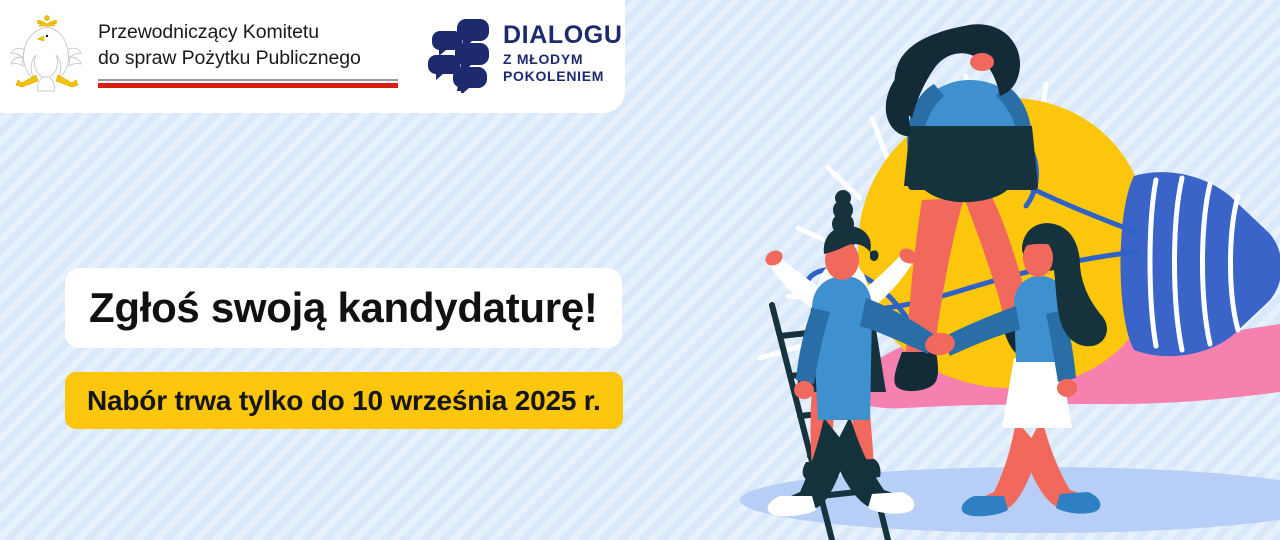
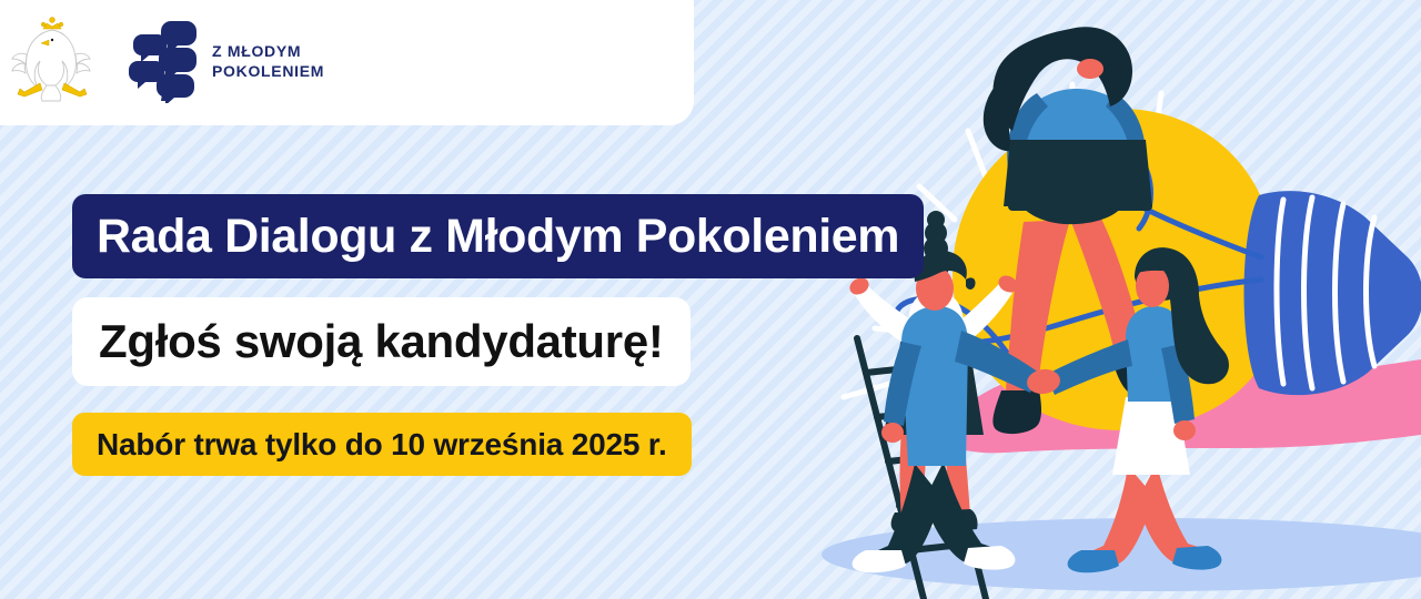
- Przewodniczący Komitetu
- do spraw Pożytku Publicznego
- DIALOGU
  Z MŁODYM
  POKOLENIEM
+ Rada Dialogu z Młodym Pokoleniem
  Zgłoś swoją kandydaturę!
  Nabór trwa tylko do 10 września 2025 r.
